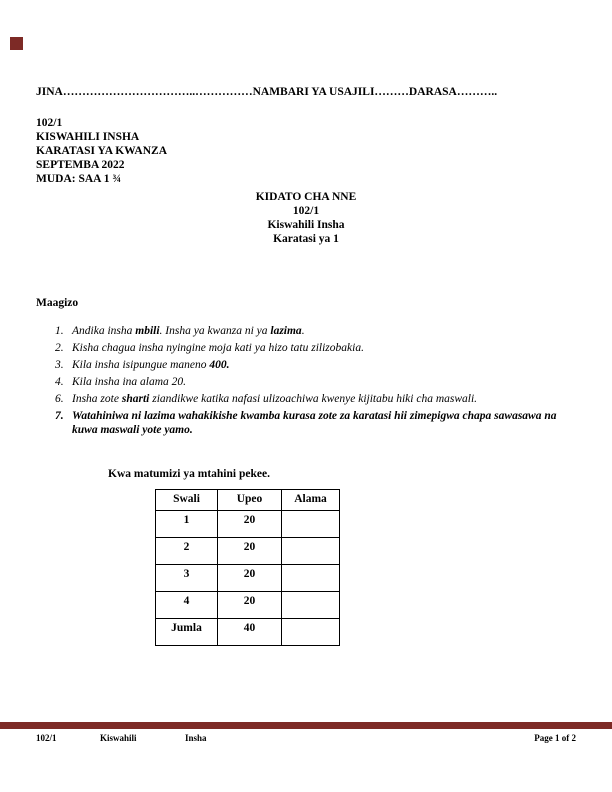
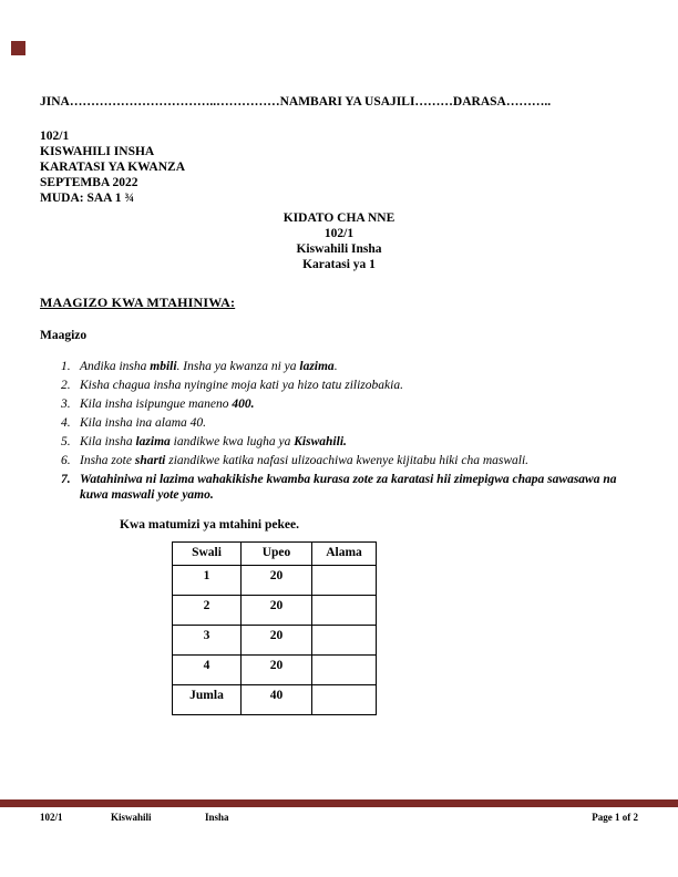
  JINA……………………………..……………NAMBARI YA USAJILI………DARASA………..
  102/1
  KISWAHILI INSHA
  KARATASI YA KWANZA
  SEPTEMBA 2022
  MUDA: SAA 1 ¾
  KIDATO CHA NNE
  102/1
  Kiswahili Insha
  Karatasi ya 1
+ MAAGIZO KWA MTAHINIWA:
  Maagizo
  1.
  Andika insha mbili. Insha ya kwanza ni ya lazima.
  2.
  Kisha chagua insha nyingine moja kati ya hizo tatu zilizobakia.
  3.
  Kila insha isipungue maneno 400.
  4.
- Kila insha ina alama 20.
+ Kila insha ina alama 40.
+ 5.
+ Kila insha lazima iandikwe kwa lugha ya Kiswahili.
  6.
  Insha zote sharti ziandikwe katika nafasi ulizoachiwa kwenye kijitabu hiki cha maswali.
  7.
  Watahiniwa ni lazima wahakikishe kwamba kurasa zote za karatasi hii zimepigwa chapa sawasawa na kuwa maswali yote yamo.
  Kwa matumizi ya mtahini pekee.
  Swali	Upeo	Alama
  1	20
  2	20
  3	20
  4	20
  Jumla	40
  102/1
  Kiswahili
  Insha
  Page 1 of 2
